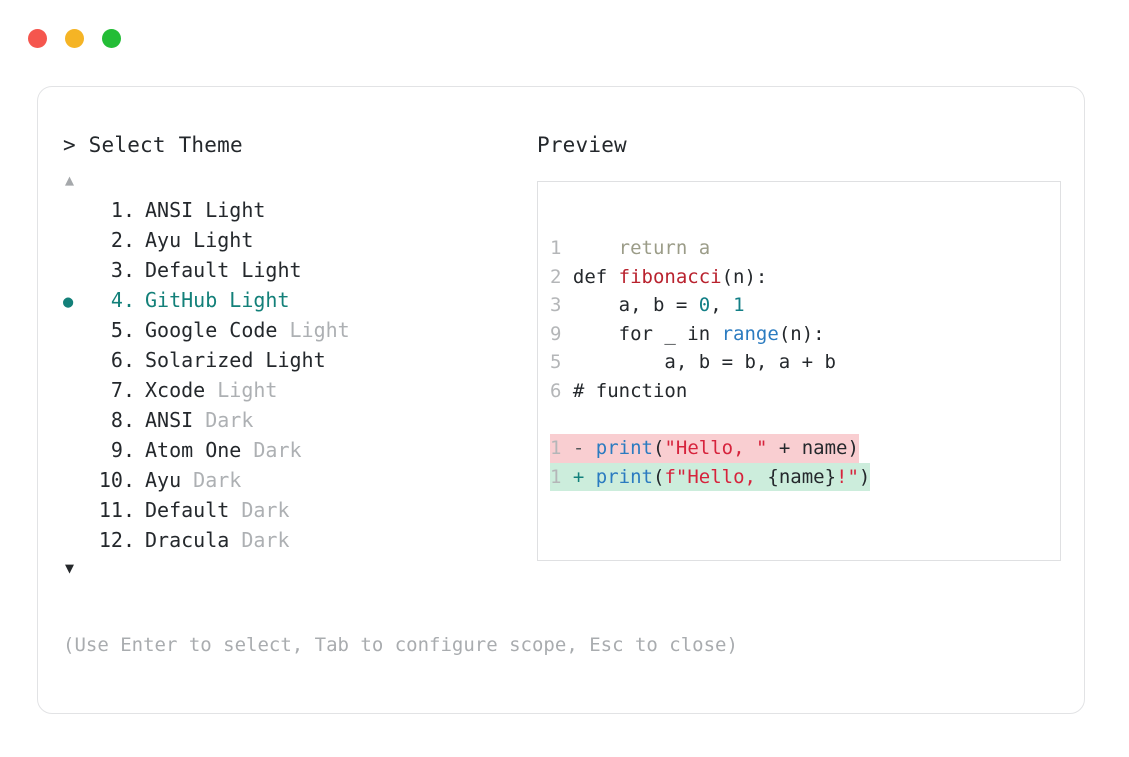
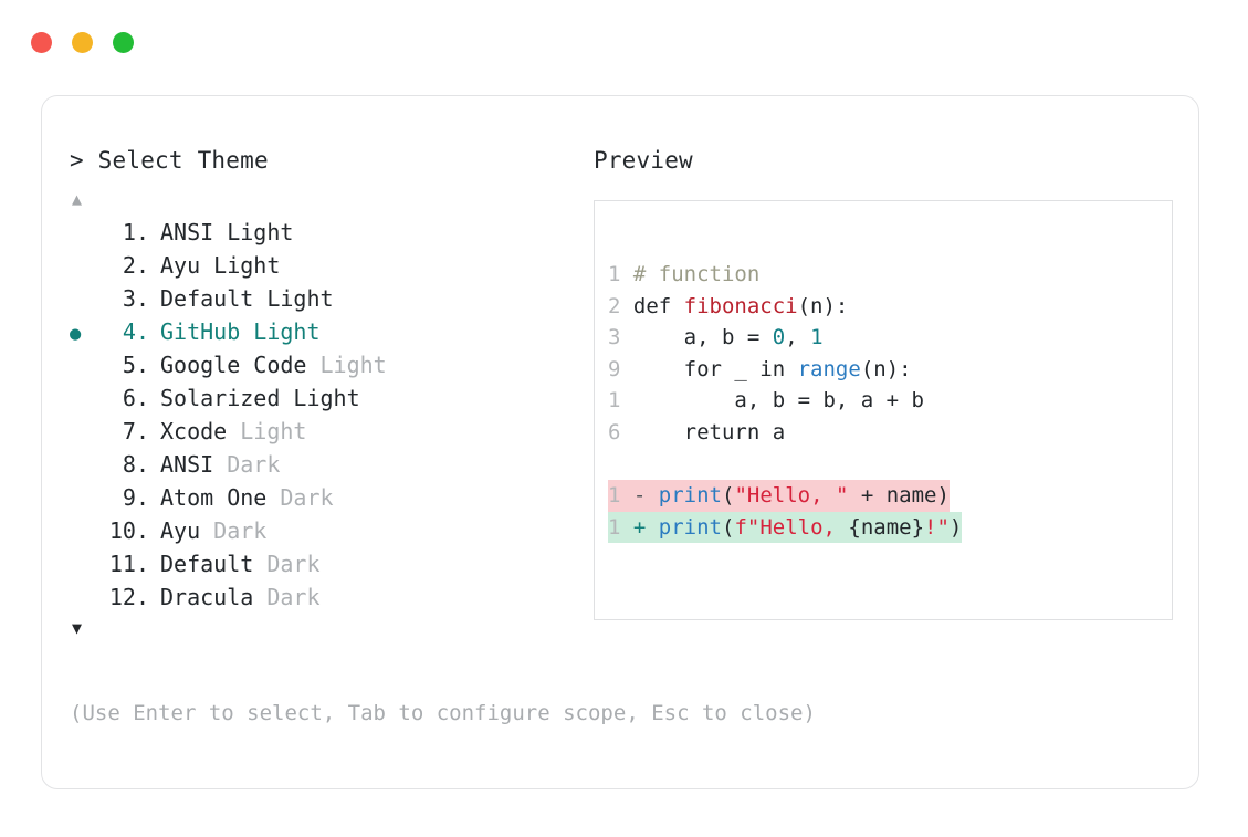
  > Select Theme
  ▲
  1.
  ANSI
  Light
  2.
  Ayu
  Light
  3.
  Default
  Light
  ●
  4.
  GitHub
  Light
  5.
  Google Code
  Light
  6.
  Solarized
  Light
  7.
  Xcode
  Light
  8.
  ANSI
  Dark
  9.
  Atom One
  Dark
  10.
  Ayu
  Dark
  11.
  Default
  Dark
  12.
  Dracula
  Dark
  ▼
  Preview
- 1 return a
+ 1 # function
  2 def fibonacci(n):
  3 a, b = 0, 1
  9 for _ in range(n):
- 5 a, b = b, a + b
+ 1 a, b = b, a + b
- 6 # function
+ 6 return a
  1 - print("Hello, " + name)
  1 + print(f"Hello, {name}!")
  (Use Enter to select, Tab to configure scope, Esc to close)
